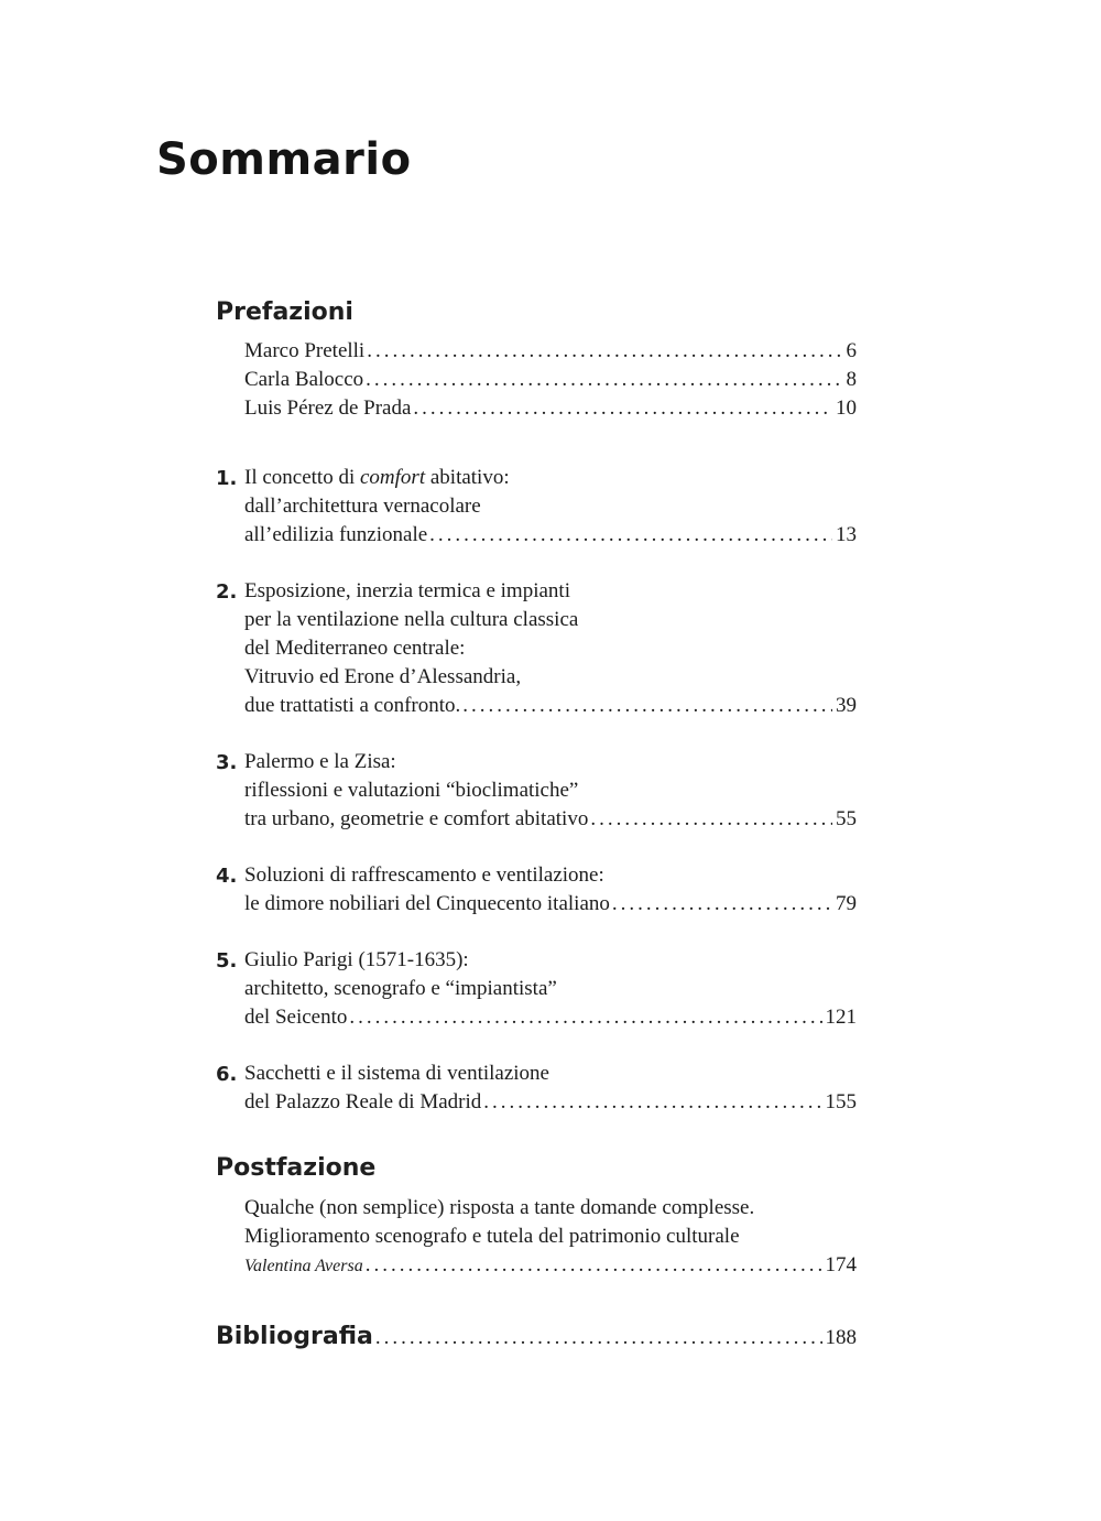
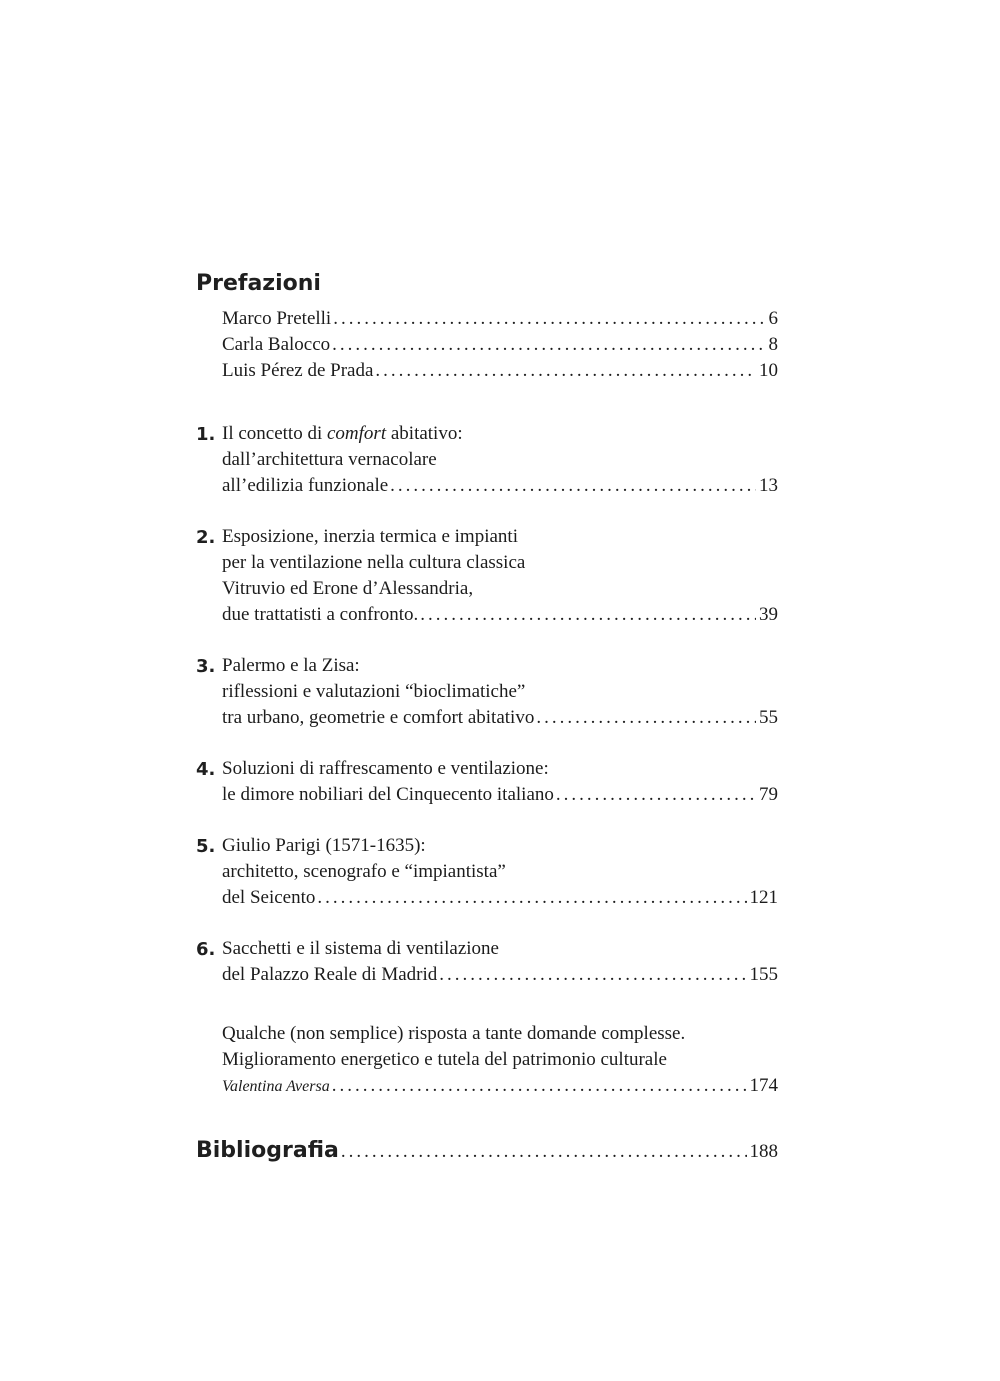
- Sommario
  Prefazioni
  Marco Pretelli
  6
  Carla Balocco
  8
  Luis Pérez de Prada
  10
  1.
  Il concetto di comfort abitativo:
  dall’architettura vernacolare
  all’edilizia funzionale
  13
  2.
  Esposizione, inerzia termica e impianti
  per la ventilazione nella cultura classica
- del Mediterraneo centrale:
  Vitruvio ed Erone d’Alessandria,
  due trattatisti a confronto.
  39
  3.
  Palermo e la Zisa:
  riflessioni e valutazioni “bioclimatiche”
  tra urbano, geometrie e comfort abitativo
  55
  4.
  Soluzioni di raffrescamento e ventilazione:
  le dimore nobiliari del Cinquecento italiano
  79
  5.
  Giulio Parigi (1571-1635):
  architetto, scenografo e “impiantista”
  del Seicento
  121
  6.
  Sacchetti e il sistema di ventilazione
  del Palazzo Reale di Madrid
  155
- Postfazione
  Qualche (non semplice) risposta a tante domande complesse.
- Miglioramento scenografo e tutela del patrimonio culturale
+ Miglioramento energetico e tutela del patrimonio culturale
  Valentina Aversa
  174
  Bibliografia
  188
